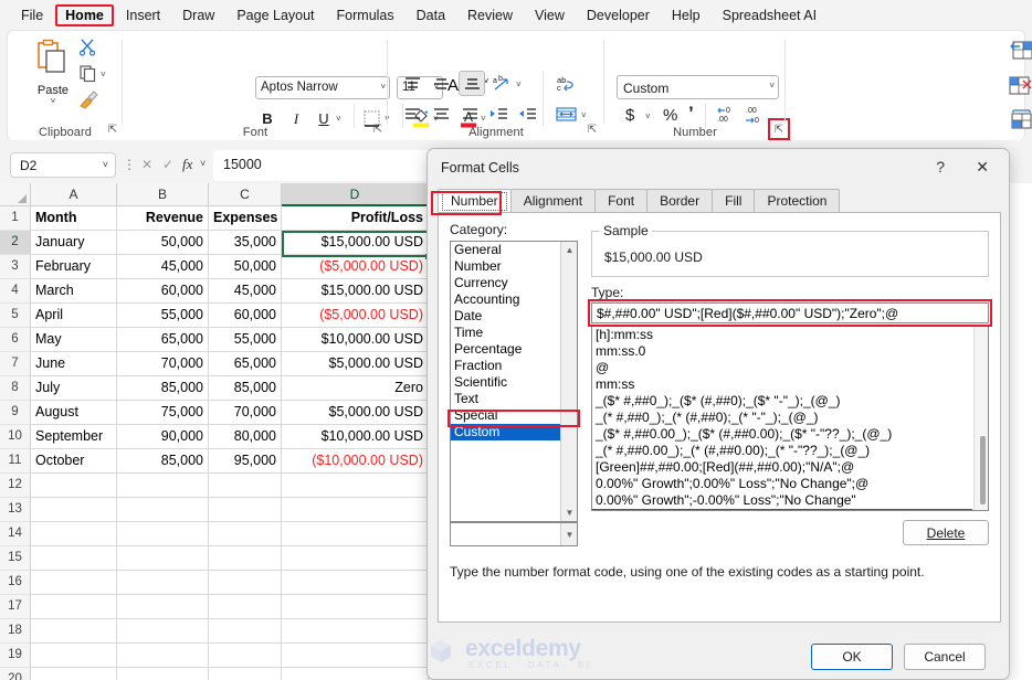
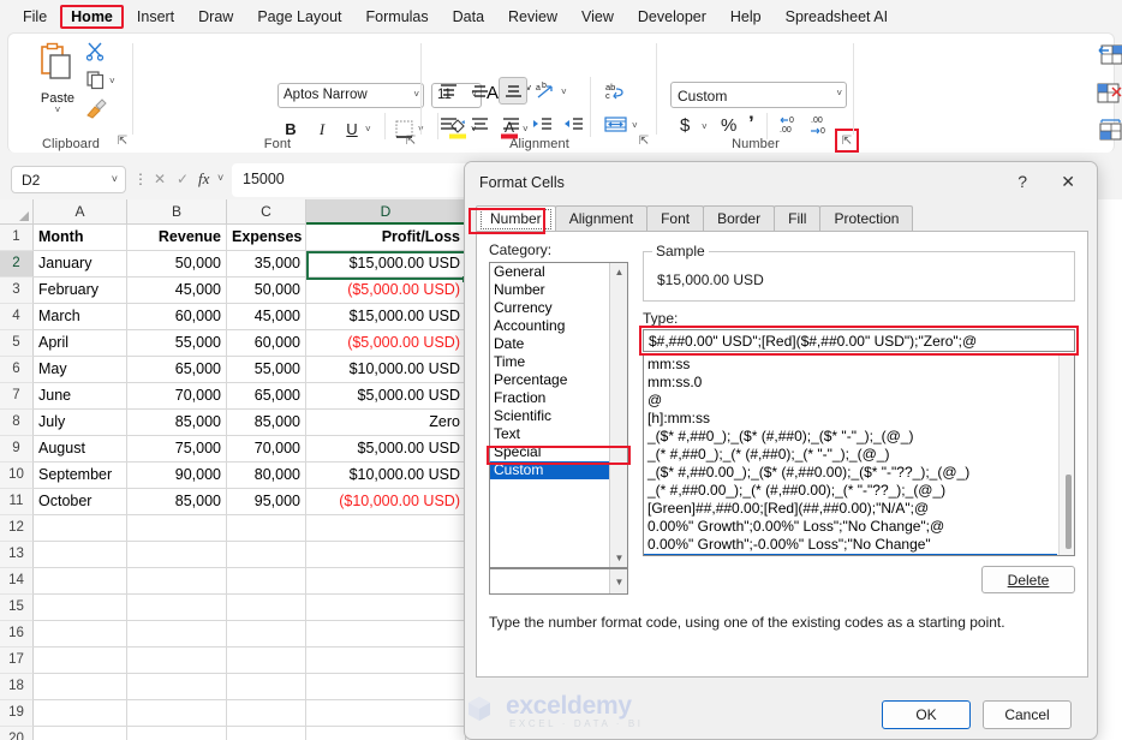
  File
  Home
  Insert
  Draw
  Page Layout
  Formulas
  Data
  Review
  View
  Developer
  Help
  Spreadsheet AI
  Paste
  ˅
  ˅
  Clipboard
  ⇱
  Aptos Narrow
  ˅
  ˅
  B
  I
  U
  ˅
  A
  ˅
  Font
  ⇱
  ˅
  ab
  c
  ˅
  Alignment
  ⇱
  Custom
  ˅
  $
  ˅
  %
  ’
  Number
  ⇱
  D2
  ˅
  ⋮
  ✕
  ✓
  fx
  ˅
  15000
  A
  B
  C
  D
  1
  2
  3
  4
  5
  6
  7
  8
  9
  10
  11
  12
  13
  14
  15
  16
  17
  18
  19
  20
  Month
  Revenue
  Expenses
  Profit/Loss
  January
  50,000
  35,000
  $15,000.00 USD
  February
  45,000
  50,000
  ($5,000.00 USD)
  March
  60,000
  45,000
  $15,000.00 USD
  April
  55,000
  60,000
  ($5,000.00 USD)
  May
  65,000
  55,000
  $10,000.00 USD
  June
  70,000
  65,000
  $5,000.00 USD
  July
  85,000
  85,000
  Zero
  August
  75,000
  70,000
  $5,000.00 USD
  September
  90,000
  80,000
  $10,000.00 USD
  October
  85,000
  95,000
  ($10,000.00 USD)
  Format Cells
  ?
  ✕
  Number
  Alignment
  Font
  Border
  Fill
  Protection
  Category:
  General
  Number
  Currency
  Accounting
  Date
  Time
  Percentage
  Fraction
  Scientific
  Text
  Special
  Custom
  ▲
  ▼
  Sample
  $15,000.00 USD
  Type:
  $#,##0.00" USD";[Red]($#,##0.00" USD");"Zero";@
- [h]:mm:ss
+ mm:ss
  mm:ss.0
  @
- mm:ss
+ [h]:mm:ss
  _($* #,##0_);_($* (#,##0);_($* "-"_);_(@_)
  _(* #,##0_);_(* (#,##0);_(* "-"_);_(@_)
  _($* #,##0.00_);_($* (#,##0.00);_($* "-"??_);_(@_)
  _(* #,##0.00_);_(* (#,##0.00);_(* "-"??_);_(@_)
  [Green]##,##0.00;[Red](##,##0.00);"N/A";@
  0.00%" Growth";0.00%" Loss";"No Change";@
  0.00%" Growth";-0.00%" Loss";"No Change"
  ▼
  Delete
  Type the number format code, using one of the existing codes as a starting point.
  exceldemy
  EXCEL · DATA · BI
  OK
  Cancel
